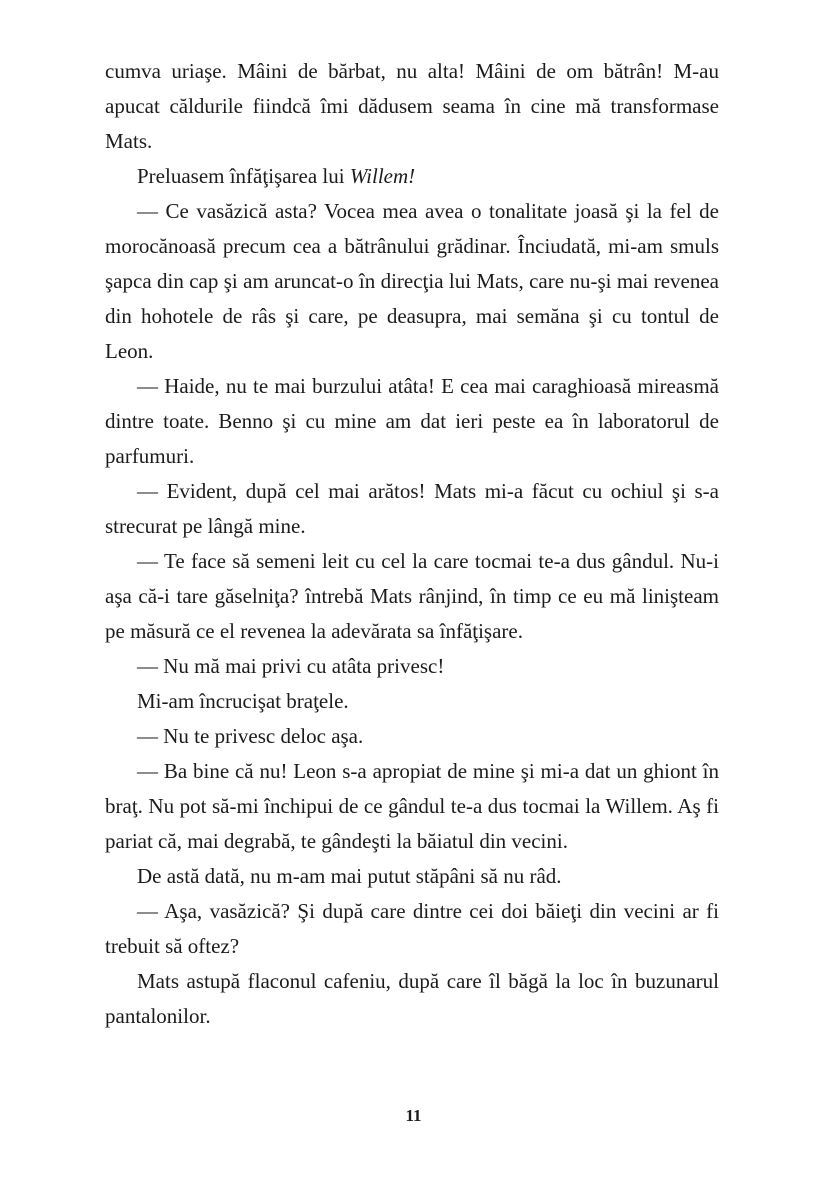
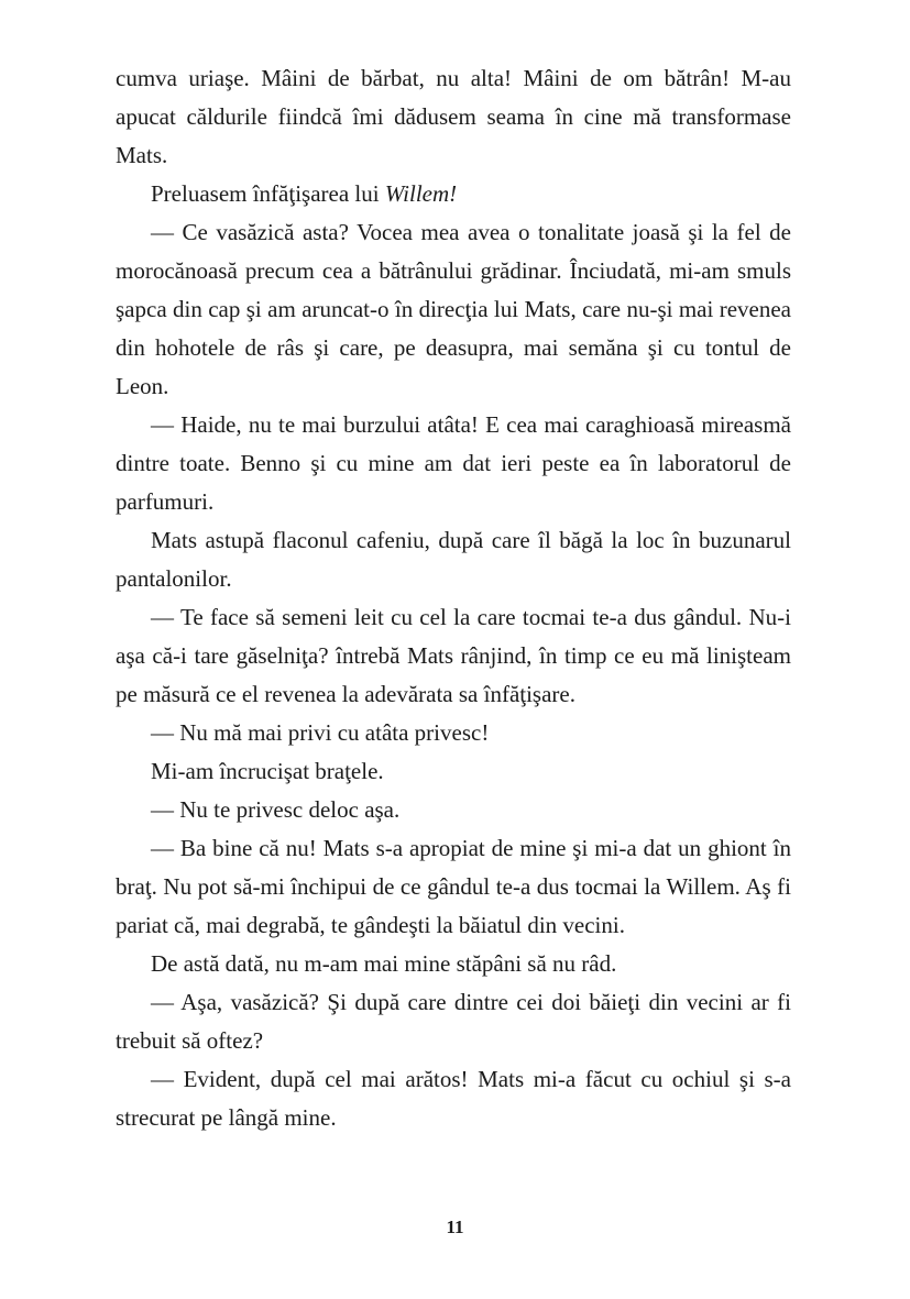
  cumva uriaşe. Mâini de bărbat, nu alta! Mâini de om bătrân! M-au apucat căldurile fiindcă îmi dădusem seama în cine mă transformase Mats.
  Preluasem înfăţişarea lui Willem!
  — Ce vasăzică asta? Vocea mea avea o tonalitate joasă şi la fel de morocănoasă precum cea a bătrânului grădinar. Înciudată, mi-am smuls şapca din cap şi am aruncat-o în direcţia lui Mats, care nu-şi mai revenea din hohotele de râs şi care, pe deasupra, mai semăna şi cu tontul de Leon.
  — Haide, nu te mai burzului atâta! E cea mai caraghioasă mireasmă dintre toate. Benno şi cu mine am dat ieri peste ea în laboratorul de parfumuri.
- — Evident, după cel mai arătos! Mats mi-a făcut cu ochiul şi s-a strecurat pe lângă mine.
+ Mats astupă flaconul cafeniu, după care îl băgă la loc în buzunarul pantalonilor.
  — Te face să semeni leit cu cel la care tocmai te-a dus gândul. Nu-i aşa că-i tare găselniţa? întrebă Mats rânjind, în timp ce eu mă linişteam pe măsură ce el revenea la adevărata sa înfăţişare.
  — Nu mă mai privi cu atâta privesc!
  Mi-am încrucişat braţele.
  — Nu te privesc deloc aşa.
- — Ba bine că nu! Leon s-a apropiat de mine şi mi-a dat un ghiont în braţ. Nu pot să-mi închipui de ce gândul te-a dus tocmai la Willem. Aş fi pariat că, mai degrabă, te gândeşti la băiatul din vecini.
+ — Ba bine că nu! Mats s-a apropiat de mine şi mi-a dat un ghiont în braţ. Nu pot să-mi închipui de ce gândul te-a dus tocmai la Willem. Aş fi pariat că, mai degrabă, te gândeşti la băiatul din vecini.
- De astă dată, nu m-am mai putut stăpâni să nu râd.
+ De astă dată, nu m-am mai mine stăpâni să nu râd.
  — Aşa, vasăzică? Şi după care dintre cei doi băieţi din vecini ar fi trebuit să oftez?
- Mats astupă flaconul cafeniu, după care îl băgă la loc în buzunarul pantalonilor.
+ — Evident, după cel mai arătos! Mats mi-a făcut cu ochiul şi s-a strecurat pe lângă mine.
  11
